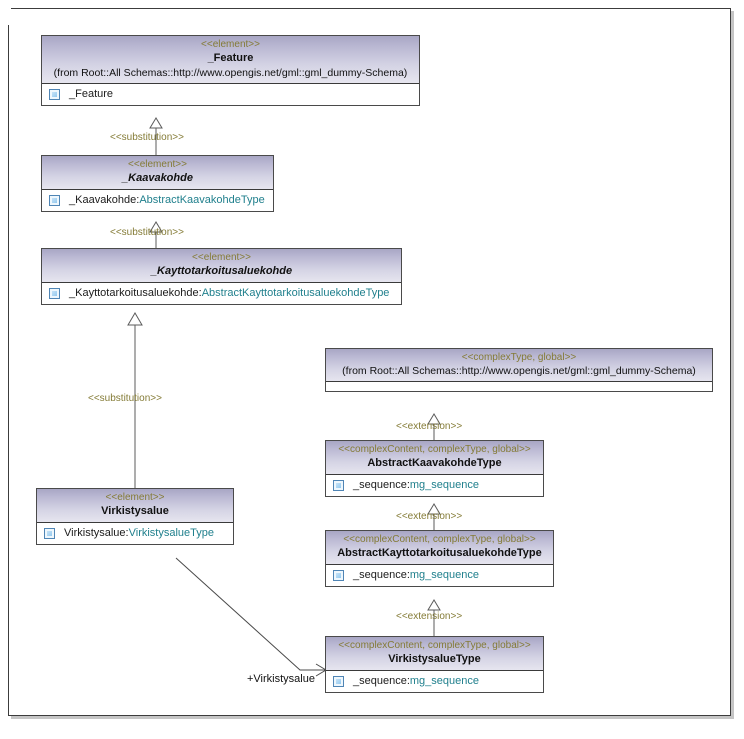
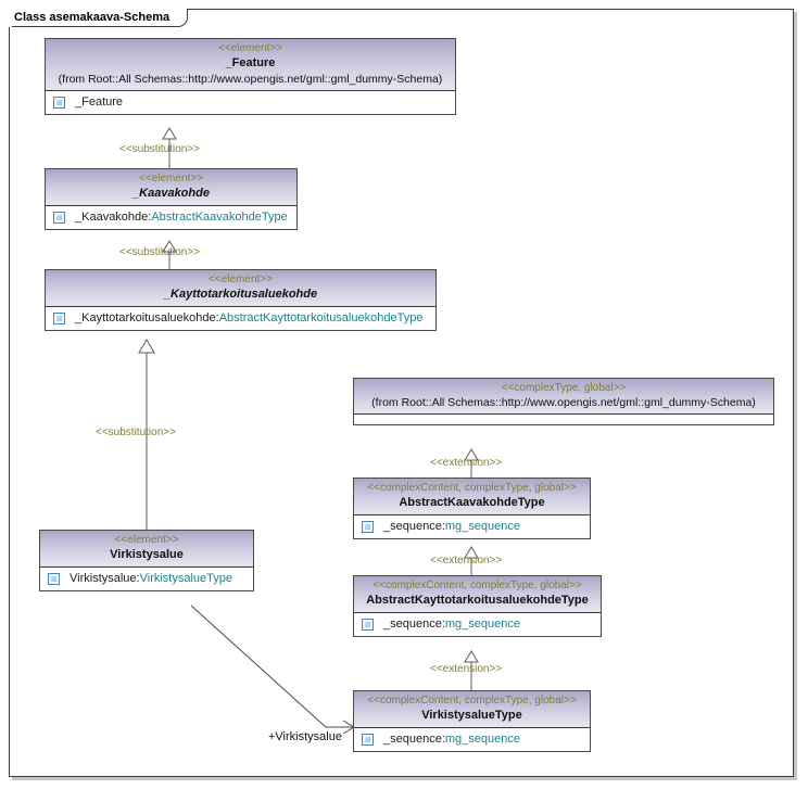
+ Class asemakaava-Schema
  <<substitution>>
  <<substitution>>
  <<substitution>>
  <<extension>>
  <<extension>>
  <<extension>>
  +Virkistysalue
  <<element>>
  _Feature
  (from Root::All Schemas::http://www.opengis.net/gml::gml_dummy-Schema)
  _Feature
  <<element>>
  _Kaavakohde
  _Kaavakohde:
  AbstractKaavakohdeType
  <<element>>
  _Kayttotarkoitusaluekohde
  _Kayttotarkoitusaluekohde:
  AbstractKayttotarkoitusaluekohdeType
  <<element>>
  Virkistysalue
  Virkistysalue:
  VirkistysalueType
  <<complexType, global>>
  (from Root::All Schemas::http://www.opengis.net/gml::gml_dummy-Schema)
  <<complexContent, complexType, global>>
  AbstractKaavakohdeType
  _sequence:
  mg_sequence
  <<complexContent, complexType, global>>
  AbstractKayttotarkoitusaluekohdeType
  _sequence:
  mg_sequence
  <<complexContent, complexType, global>>
  VirkistysalueType
  _sequence:
  mg_sequence
